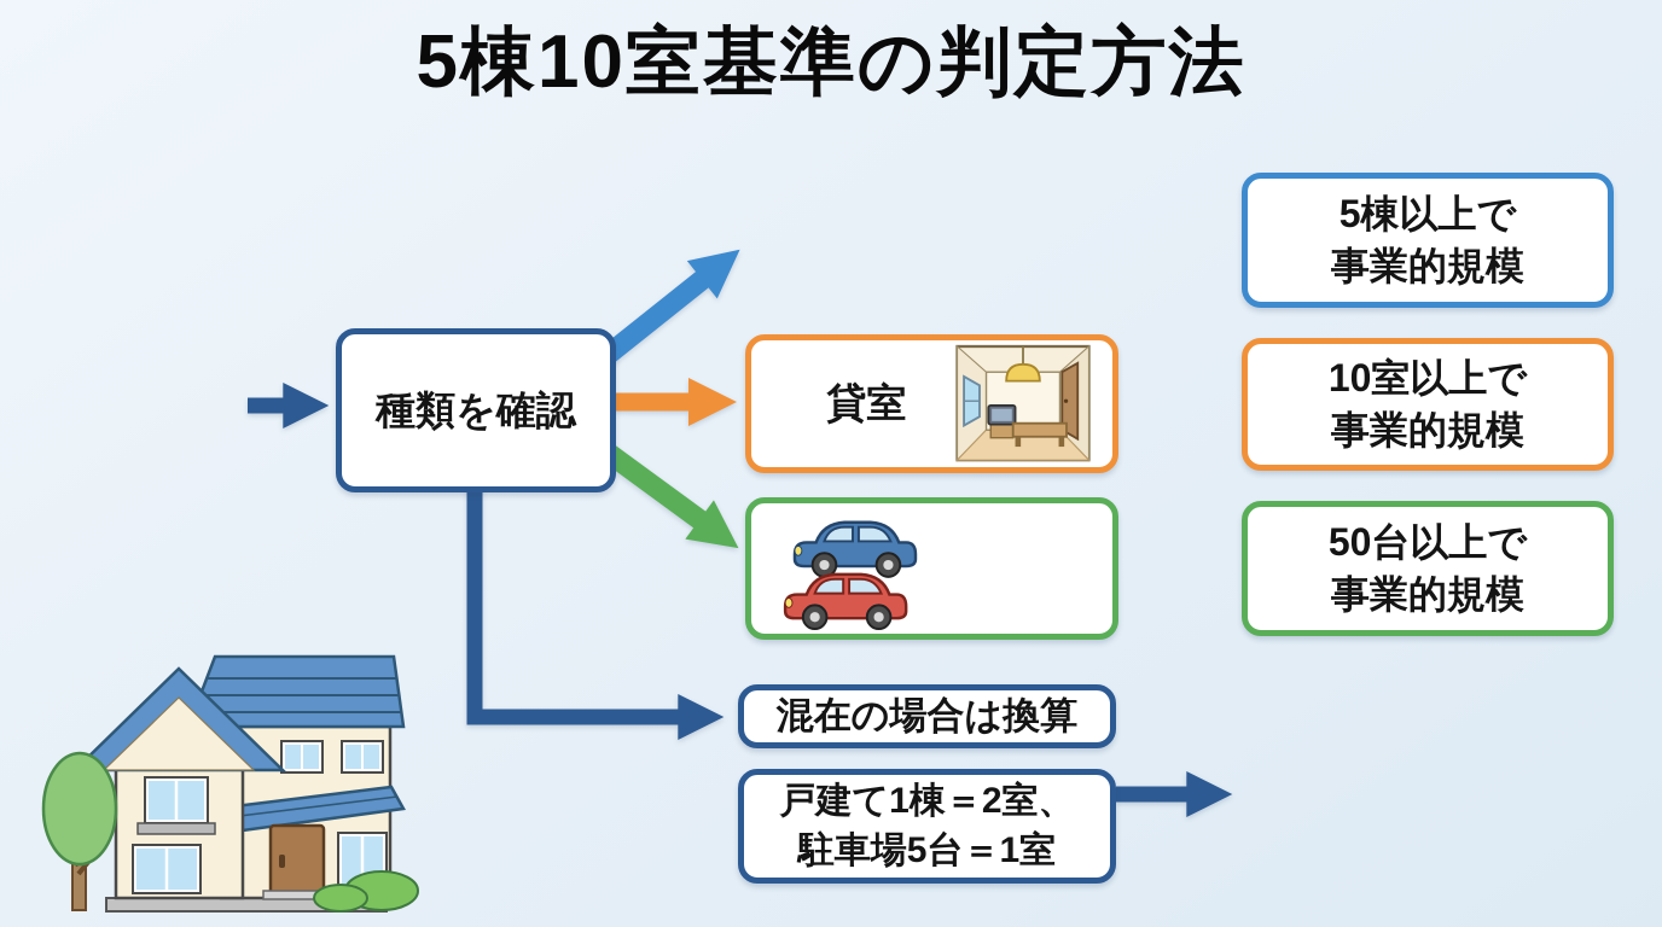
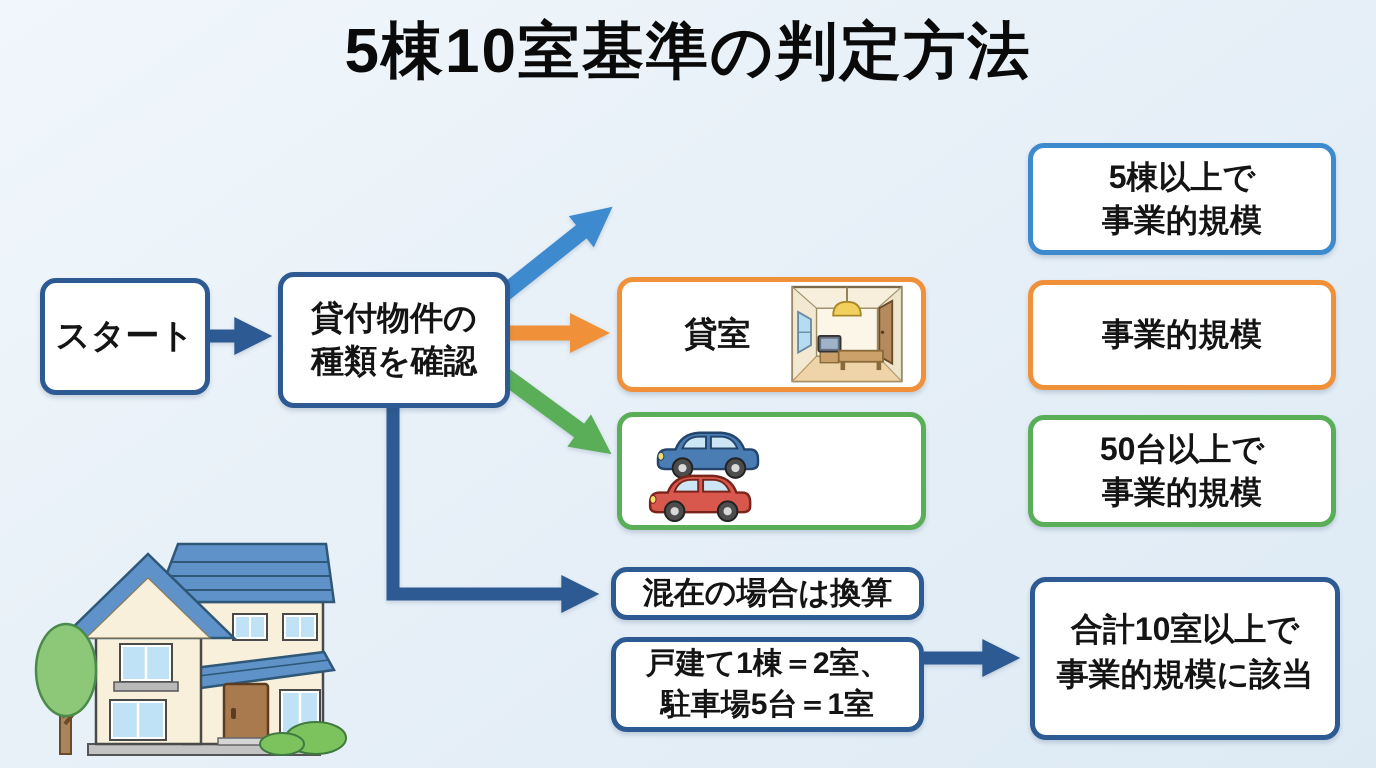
  5棟10室基準の判定方法
+ スタート
+ 貸付物件の
  種類を確認
  5棟以上で
  事業的規模
  貸室
- 10室以上で
  事業的規模
  50台以上で
  事業的規模
  混在の場合は換算
  戸建て1棟＝2室、
  駐車場5台＝1室
+ 合計10室以上で
+ 事業的規模に該当
